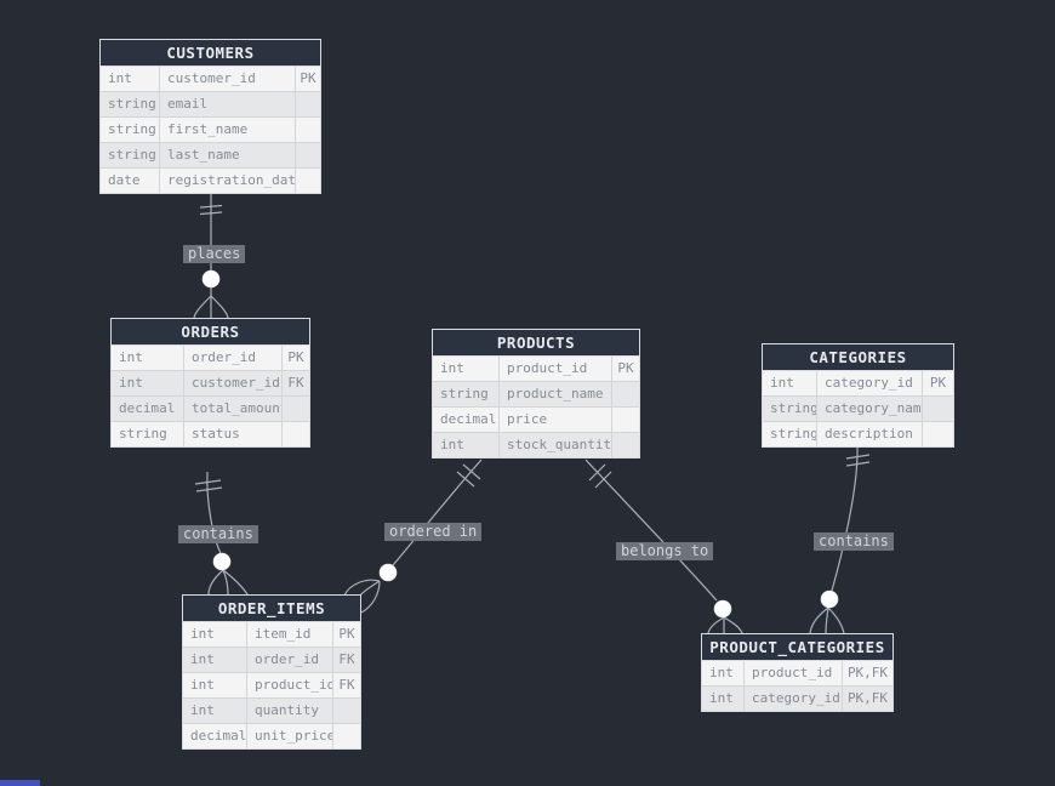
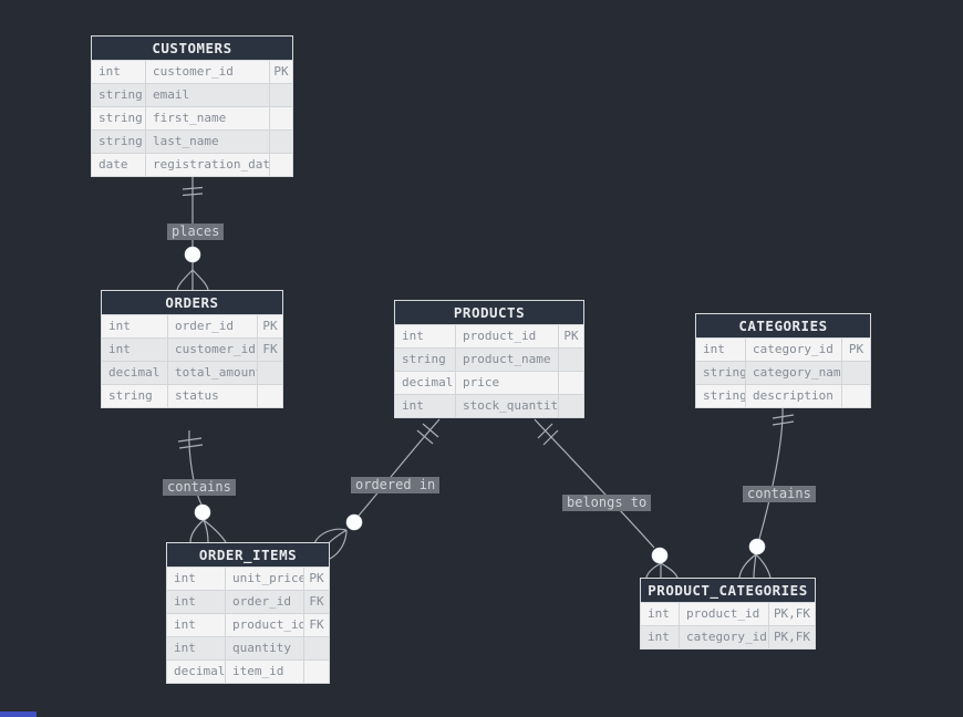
  CUSTOMERS
  int
  customer_id
  PK
  string
  email
  string
  first_name
  string
  last_name
  date
  registration_dat
  ORDERS
  int
  order_id
  PK
  int
  customer_id
  FK
  decimal
  total_amoun
  string
  status
  PRODUCTS
  int
  product_id
  PK
  string
  product_name
  decimal
  price
  int
  stock_quantit
  CATEGORIES
  int
  category_id
  PK
  string
  category_nam
  string
  description
  ORDER_ITEMS
  int
- item_id
+ unit_price
  PK
  int
  order_id
  FK
  int
  product_id
  FK
  int
  quantity
  decimal
- unit_price
+ item_id
  PRODUCT_CATEGORIES
  int
  product_id
  PK,FK
  int
  category_id
  PK,FK
  places
  contains
  ordered in
  belongs to
  contains
